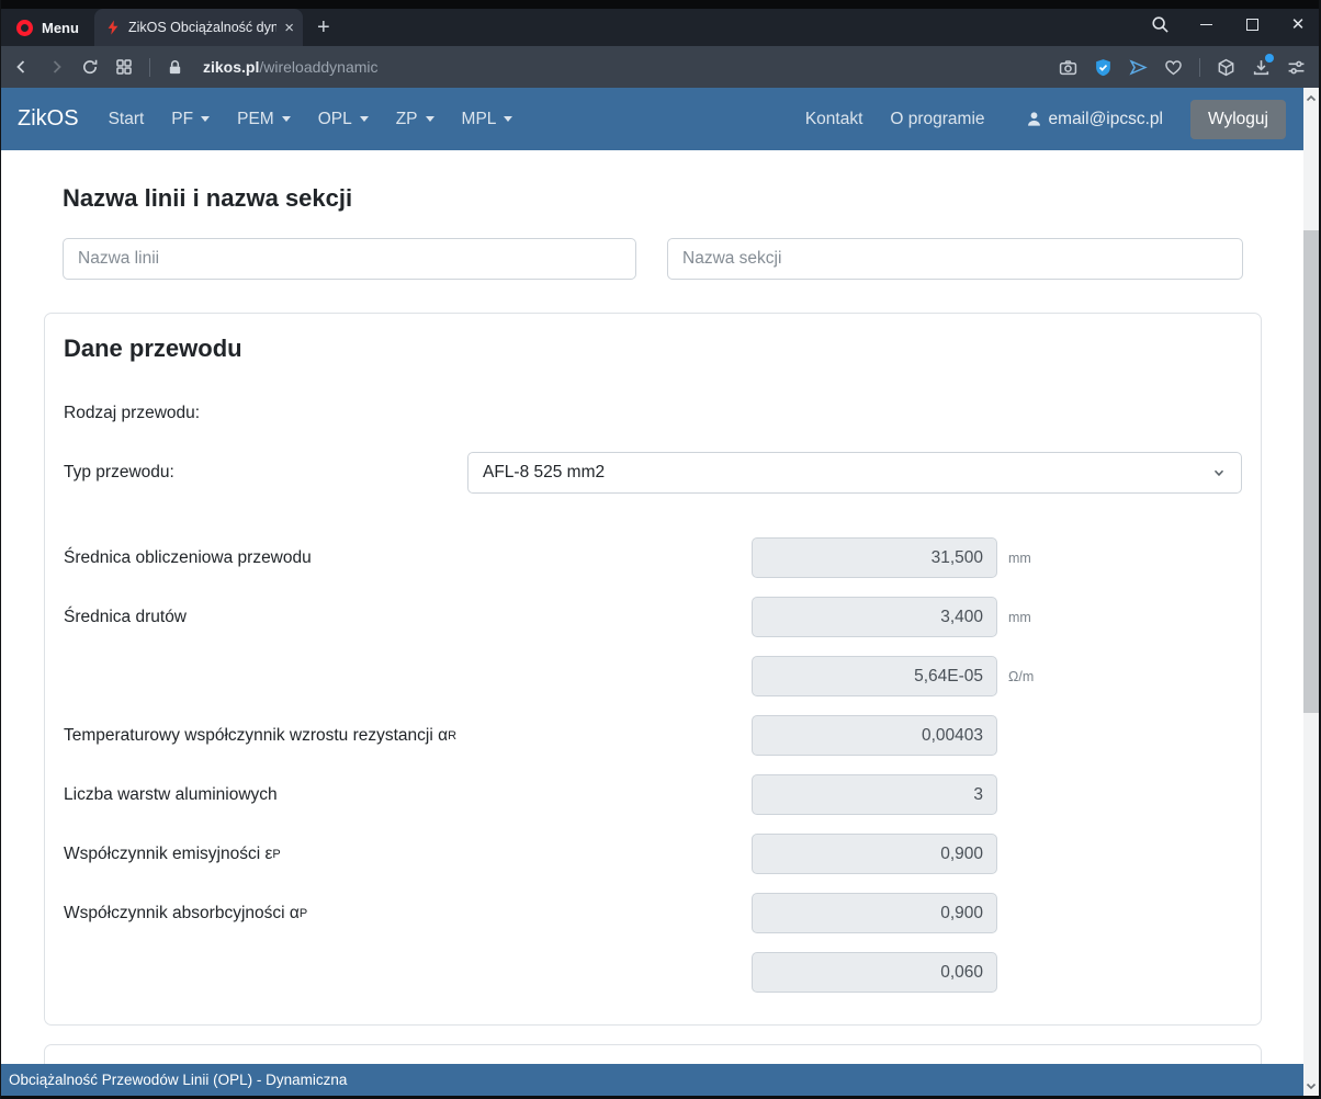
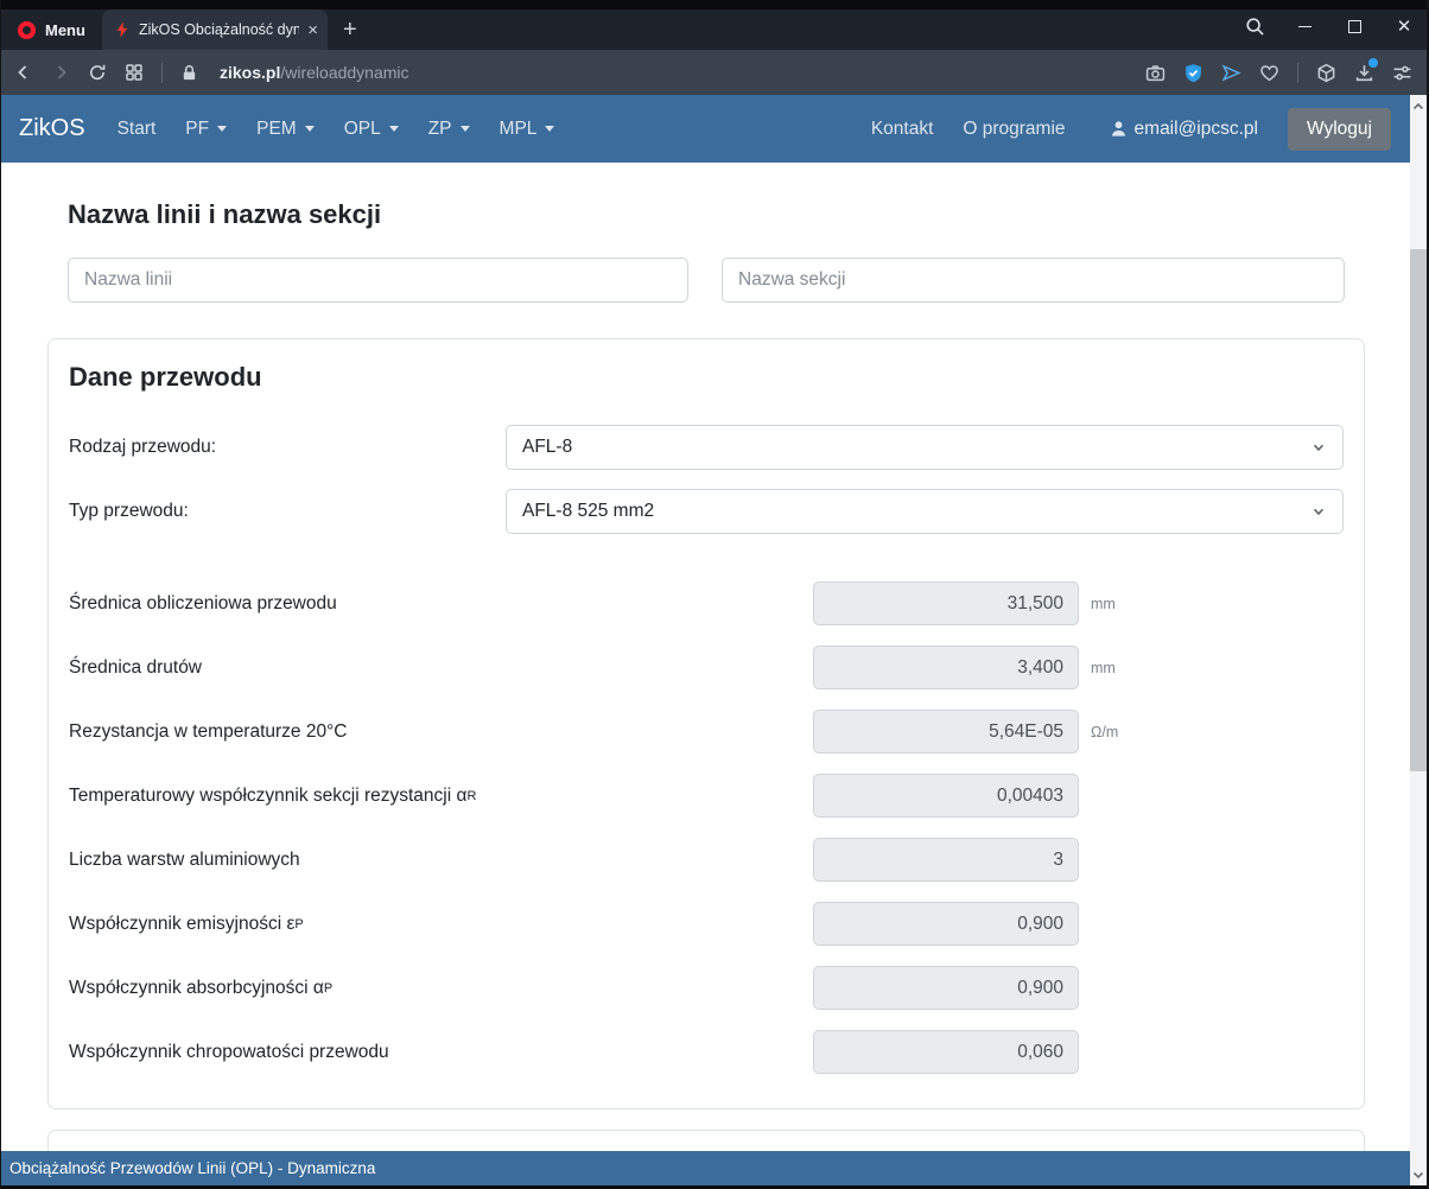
  Menu
  ZikOS Obciążalność dyn
  ×
  +
  ✕
  zikos.pl/wireloaddynamic
  ZikOS
  Start
  PF
  PEM
  OPL
  ZP
  MPL
  Kontakt
  O programie
  email@ipcsc.pl
  Wyloguj
  Nazwa linii i nazwa sekcji
  Nazwa linii
  Nazwa sekcji
  Dane przewodu
  Rodzaj przewodu:
+ AFL-8
  Typ przewodu:
  AFL-8 525 mm2
  Średnica obliczeniowa przewodu
  31,500
  mm
  Średnica drutów
  3,400
  mm
+ Rezystancja w temperaturze 20°C
  5,64E-05
  Ω/m
- Temperaturowy współczynnik wzrostu rezystancji α
+ Temperaturowy współczynnik sekcji rezystancji α
  R
  0,00403
  Liczba warstw aluminiowych
  3
  Współczynnik emisyjności ε
  P
  0,900
  Współczynnik absorbcyjności α
  P
  0,900
+ Współczynnik chropowatości przewodu
  0,060
  Obciążalność Przewodów Linii (OPL) - Dynamiczna
